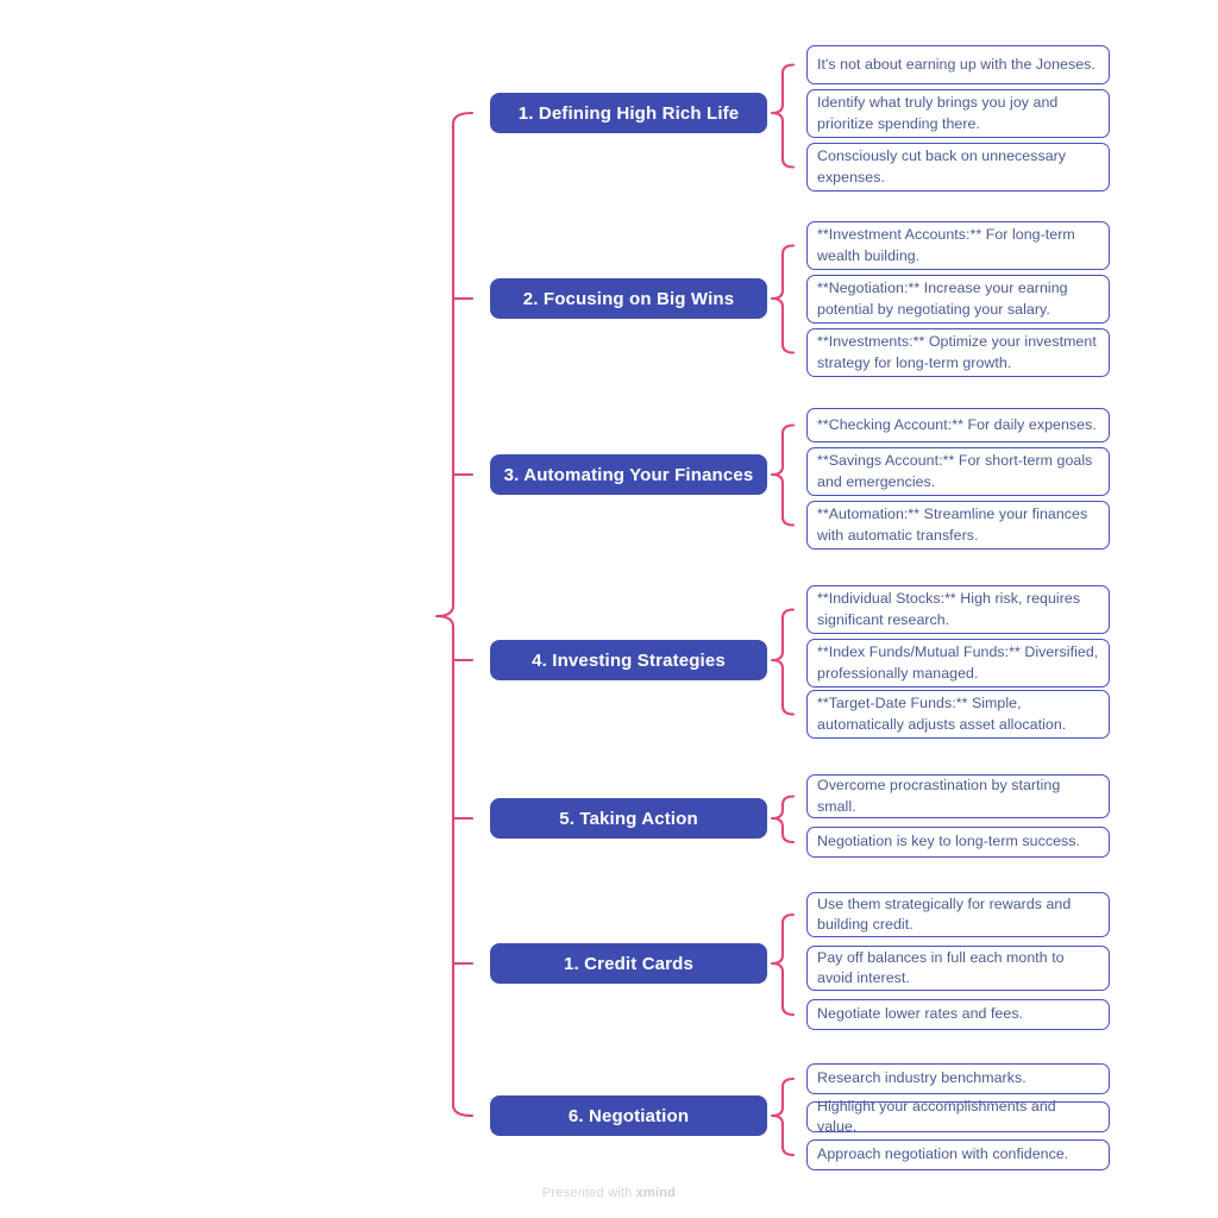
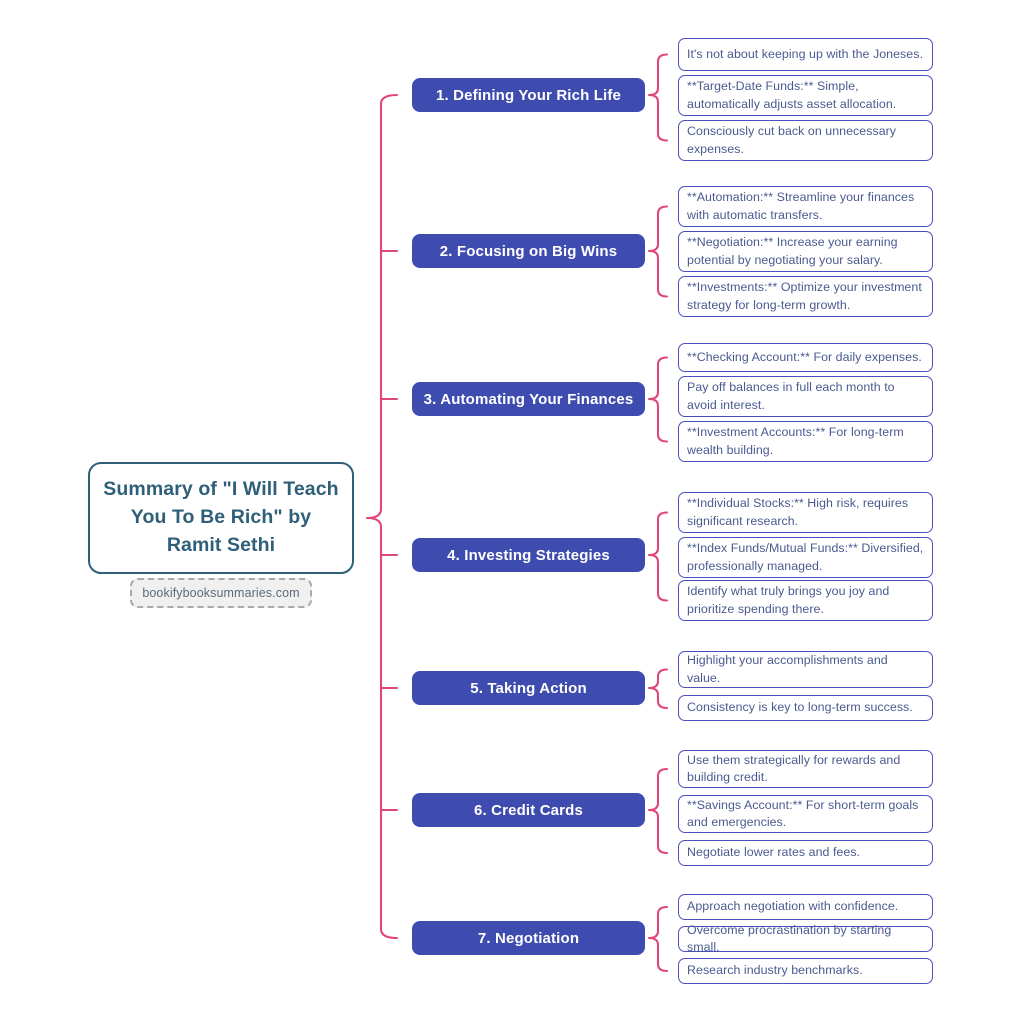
+ Summary of "I Will Teach You To Be Rich" by Ramit Sethi
+ bookifybooksummaries.com
- 1. Defining High Rich Life
+ 1. Defining Your Rich Life
- It's not about earning up with the Joneses.
+ It's not about keeping up with the Joneses.
- Identify what truly brings you joy and prioritize spending there.
+ **Target-Date Funds:** Simple, automatically adjusts asset allocation.
  Consciously cut back on unnecessary expenses.
  2. Focusing on Big Wins
- **Investment Accounts:** For long-term wealth building.
+ **Automation:** Streamline your finances with automatic transfers.
  **Negotiation:** Increase your earning potential by negotiating your salary.
  **Investments:** Optimize your investment strategy for long-term growth.
  3. Automating Your Finances
  **Checking Account:** For daily expenses.
- **Savings Account:** For short-term goals and emergencies.
+ Pay off balances in full each month to avoid interest.
- **Automation:** Streamline your finances with automatic transfers.
+ **Investment Accounts:** For long-term wealth building.
  4. Investing Strategies
  **Individual Stocks:** High risk, requires significant research.
  **Index Funds/Mutual Funds:** Diversified, professionally managed.
- **Target-Date Funds:** Simple, automatically adjusts asset allocation.
+ Identify what truly brings you joy and prioritize spending there.
  5. Taking Action
- Overcome procrastination by starting small.
+ Highlight your accomplishments and value.
- Negotiation is key to long-term success.
+ Consistency is key to long-term success.
- 1. Credit Cards
+ 6. Credit Cards
  Use them strategically for rewards and building credit.
- Pay off balances in full each month to avoid interest.
+ **Savings Account:** For short-term goals and emergencies.
  Negotiate lower rates and fees.
- 6. Negotiation
+ 7. Negotiation
- Research industry benchmarks.
+ Approach negotiation with confidence.
- Highlight your accomplishments and value.
+ Overcome procrastination by starting small.
- Approach negotiation with confidence.
+ Research industry benchmarks.
- Presented with xmind
